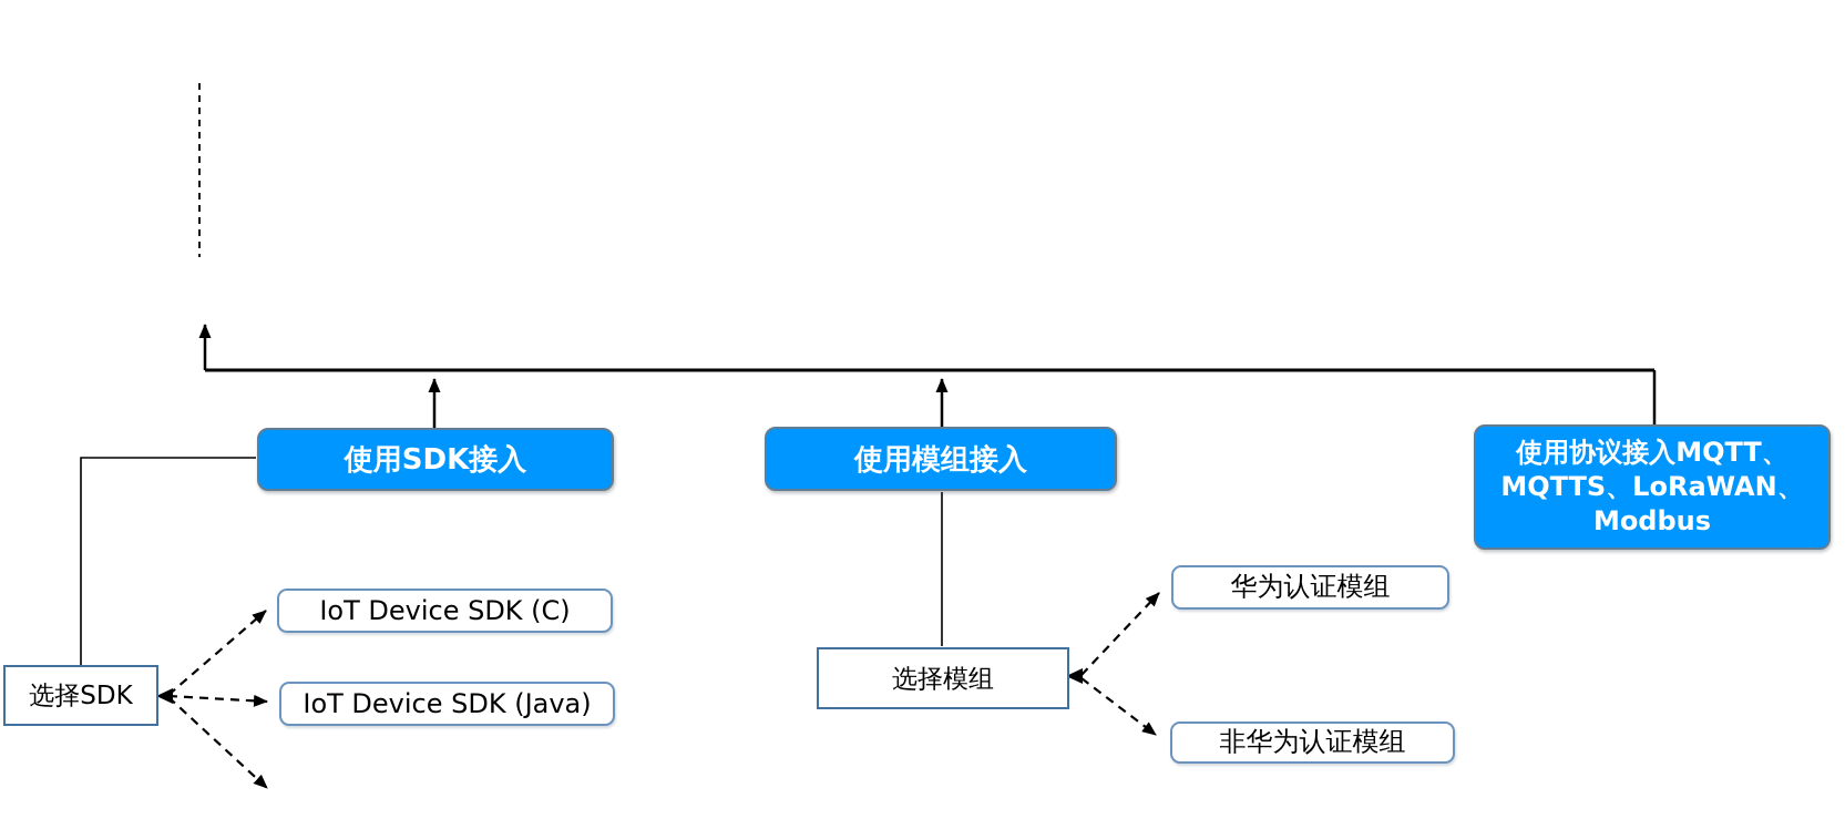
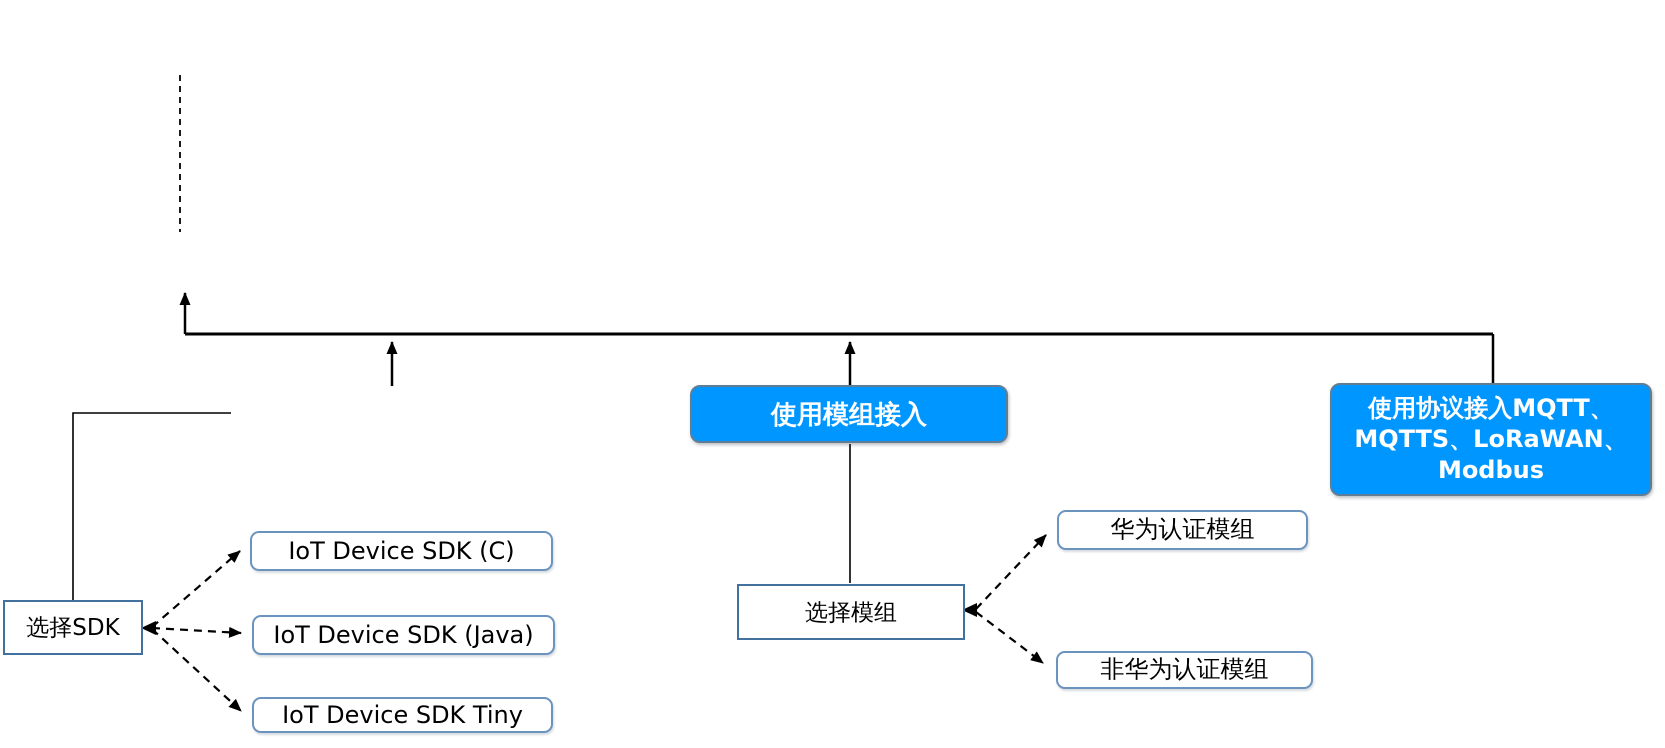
- 使用SDK接入
  使用模组接入
  使用协议接入MQTT、MQTTS、LoRaWAN、Modbus
  选择SDK
  IoT Device SDK (C)
  IoT Device SDK (Java)
+ IoT Device SDK Tiny
  选择模组
  华为认证模组
  非华为认证模组
